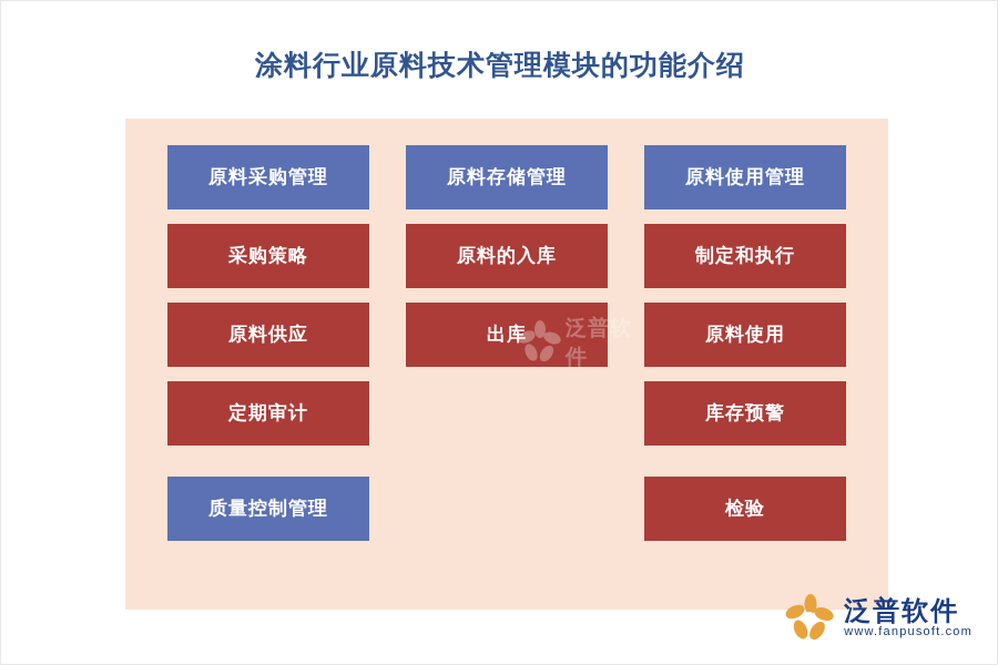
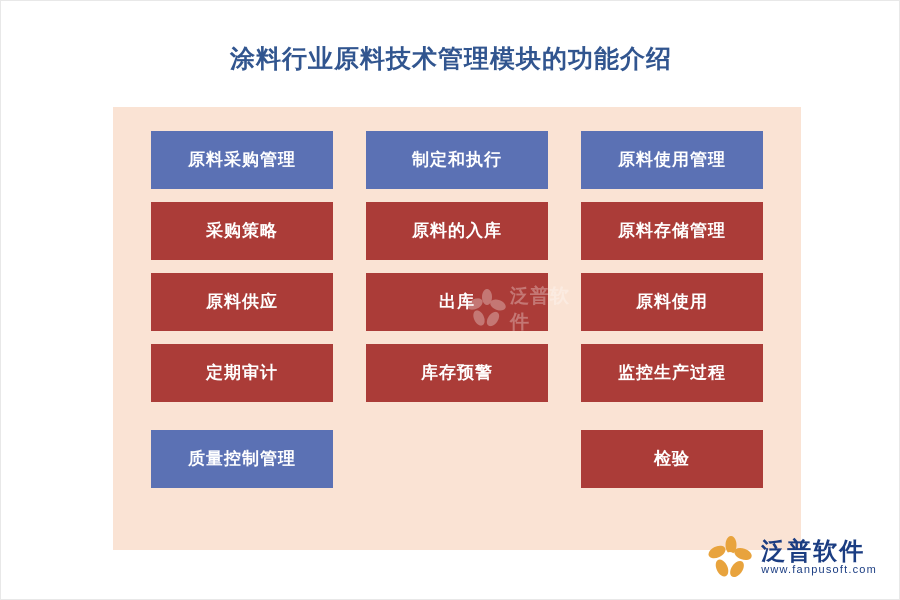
  涂料行业原料技术管理模块的功能介绍
  原料采购管理
- 原料存储管理
+ 制定和执行
  原料使用管理
  采购策略
  原料的入库
- 制定和执行
+ 原料存储管理
  原料供应
  出库
  原料使用
  定期审计
  库存预警
+ 监控生产过程
  质量控制管理
  检验
  泛普软件
  泛普软件
  www.fanpusoft.com
